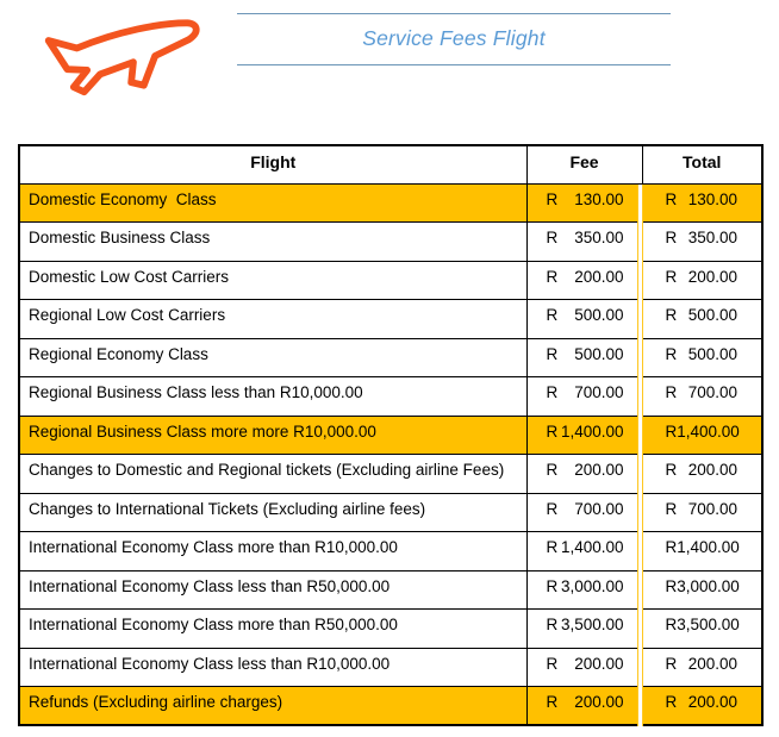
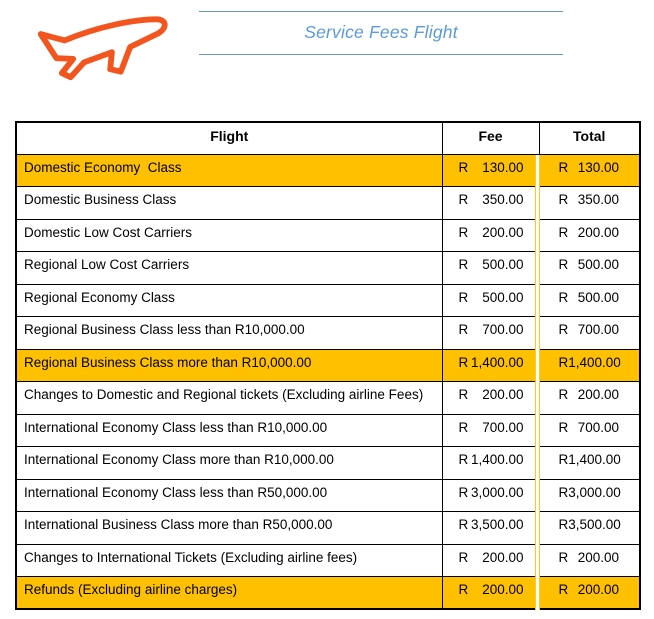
  Service Fees Flight
  Flight	Fee	Total
  Domestic Economy Class	R 130.00	R 130.00
  Domestic Business Class	R 350.00	R 350.00
  Domestic Low Cost Carriers	R 200.00	R 200.00
  Regional Low Cost Carriers	R 500.00	R 500.00
  Regional Economy Class	R 500.00	R 500.00
  Regional Business Class less than R10,000.00	R 700.00	R 700.00
- Regional Business Class more more R10,000.00	R 1,400.00	R 1,400.00
+ Regional Business Class more than R10,000.00	R 1,400.00	R 1,400.00
  Changes to Domestic and Regional tickets (Excluding airline Fees)	R 200.00	R 200.00
- Changes to International Tickets (Excluding airline fees)	R 700.00	R 700.00
+ International Economy Class less than R10,000.00	R 700.00	R 700.00
  International Economy Class more than R10,000.00	R 1,400.00	R 1,400.00
  International Economy Class less than R50,000.00	R 3,000.00	R 3,000.00
- International Economy Class more than R50,000.00	R 3,500.00	R 3,500.00
+ International Business Class more than R50,000.00	R 3,500.00	R 3,500.00
- International Economy Class less than R10,000.00	R 200.00	R 200.00
+ Changes to International Tickets (Excluding airline fees)	R 200.00	R 200.00
  Refunds (Excluding airline charges)	R 200.00	R 200.00
